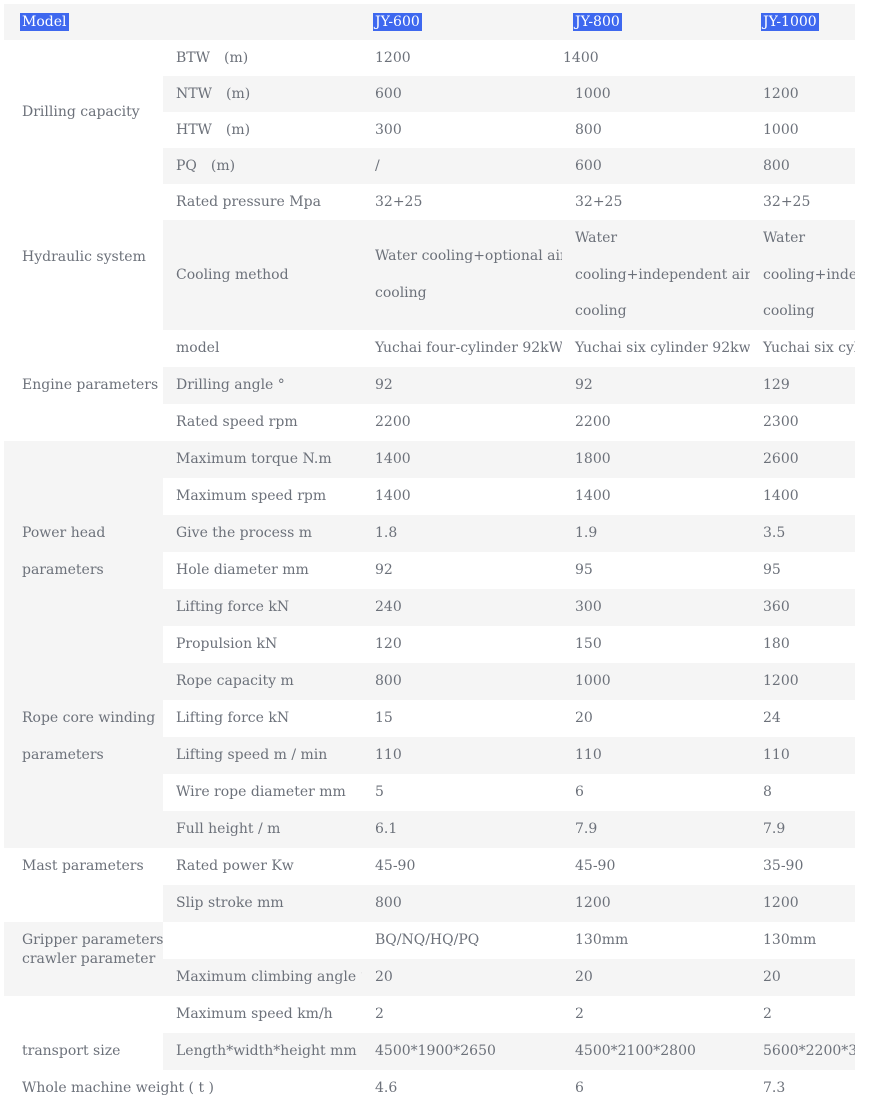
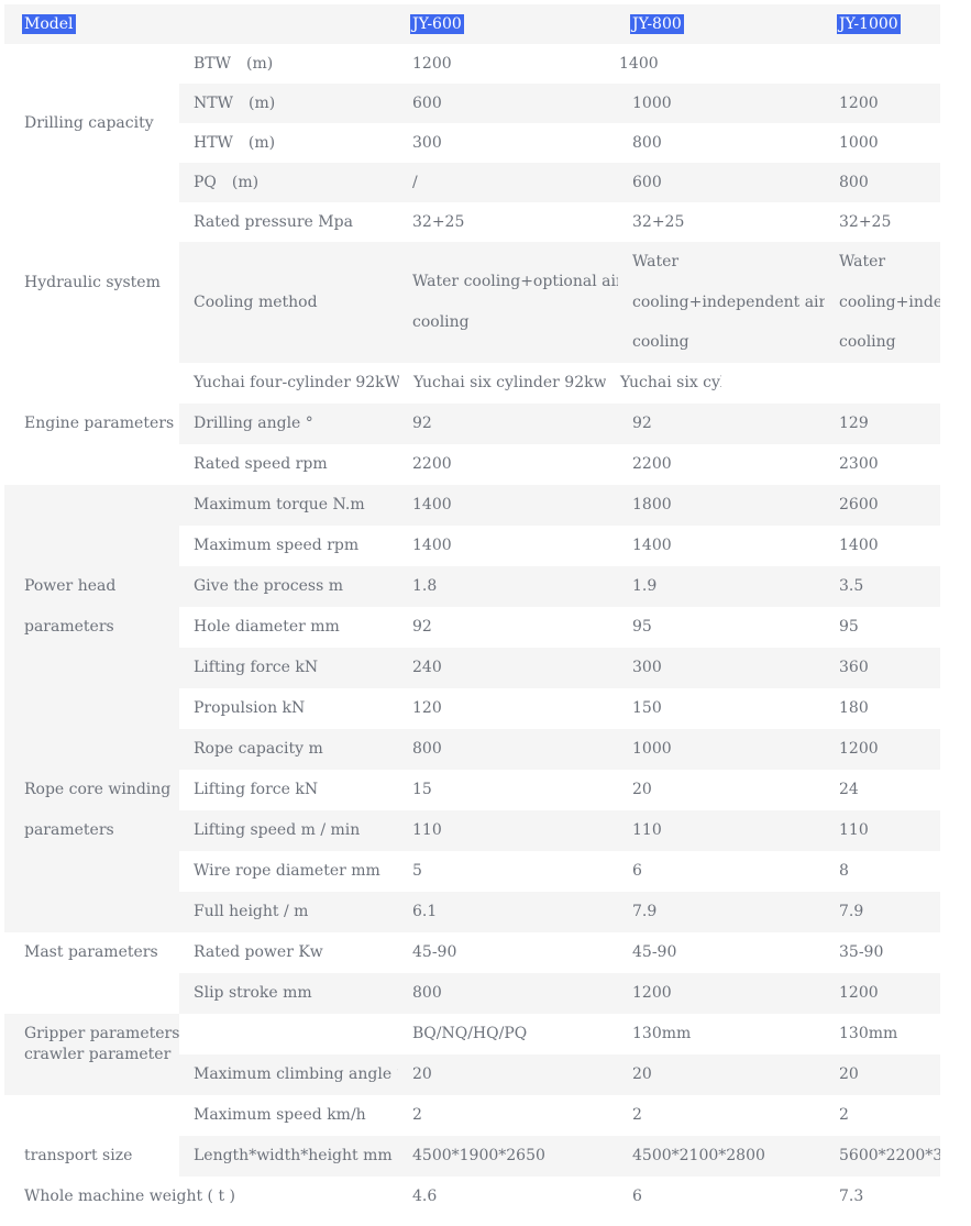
  Model
  JY-600
  JY-800
  JY-1000
  Drilling capacity
  Hydraulic system
  Engine parameters
  Power head parameters
  Rope core winding parameters
  Mast parameters
  crawler parameter
  BTW (m)
  1200
  1400
  NTW (m)
  600
  1000
  1200
  HTW (m)
  300
  800
  1000
  PQ (m)
  /
  600
  800
  Rated pressure Mpa
  32+25
  32+25
  32+25
  Cooling method
  Water cooling+optional ai
  cooling
  Water
  cooling+independent air
  cooling
  Water
  cooling
- model
  Yuchai four-cylinder 92kW
  Yuchai six cylinder 92kw
  Drilling angle °
  92
  92
  129
  Rated speed rpm
  2200
  2200
  2300
  Maximum torque N.m
  1400
  1800
  2600
  Maximum speed rpm
  1400
  1400
  1400
  Give the process m
  1.8
  1.9
  3.5
  Hole diameter mm
  92
  95
  95
  Lifting force kN
  240
  300
  360
  Propulsion kN
  120
  150
  180
  Rope capacity m
  800
  1000
  1200
  Lifting force kN
  15
  20
  24
  Lifting speed m / min
  110
  110
  110
  Wire rope diameter mm
  5
  6
  8
  Full height / m
  6.1
  7.9
  7.9
  Rated power Kw
  45-90
  45-90
  35-90
  Slip stroke mm
  800
  1200
  1200
  Gripper parameters
  BQ/NQ/HQ/PQ
  130mm
  130mm
  Maximum climbing angle
  20
  20
  20
  Maximum speed km/h
  2
  2
  2
  transport size
  Length*width*height mm
  4500*1900*2650
  4500*2100*2800
  5600*2200*3
  Whole machine weight ( t )
  4.6
  6
  7.3
